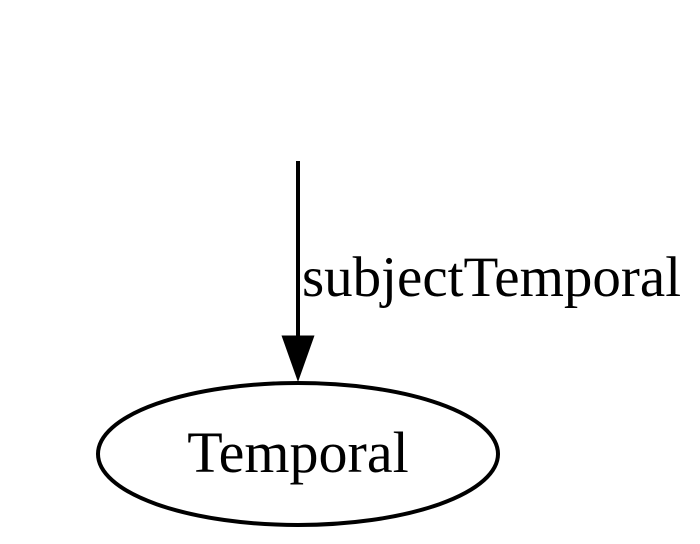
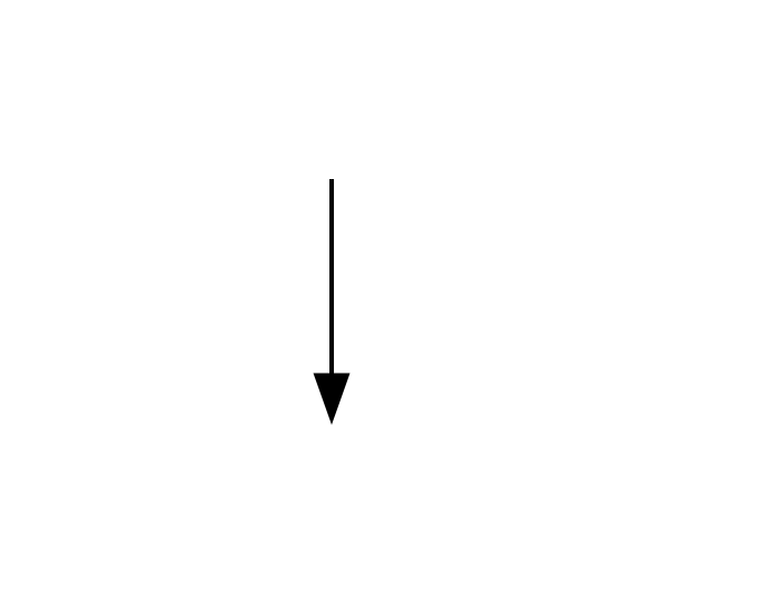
- subjectTemporal
- Temporal
